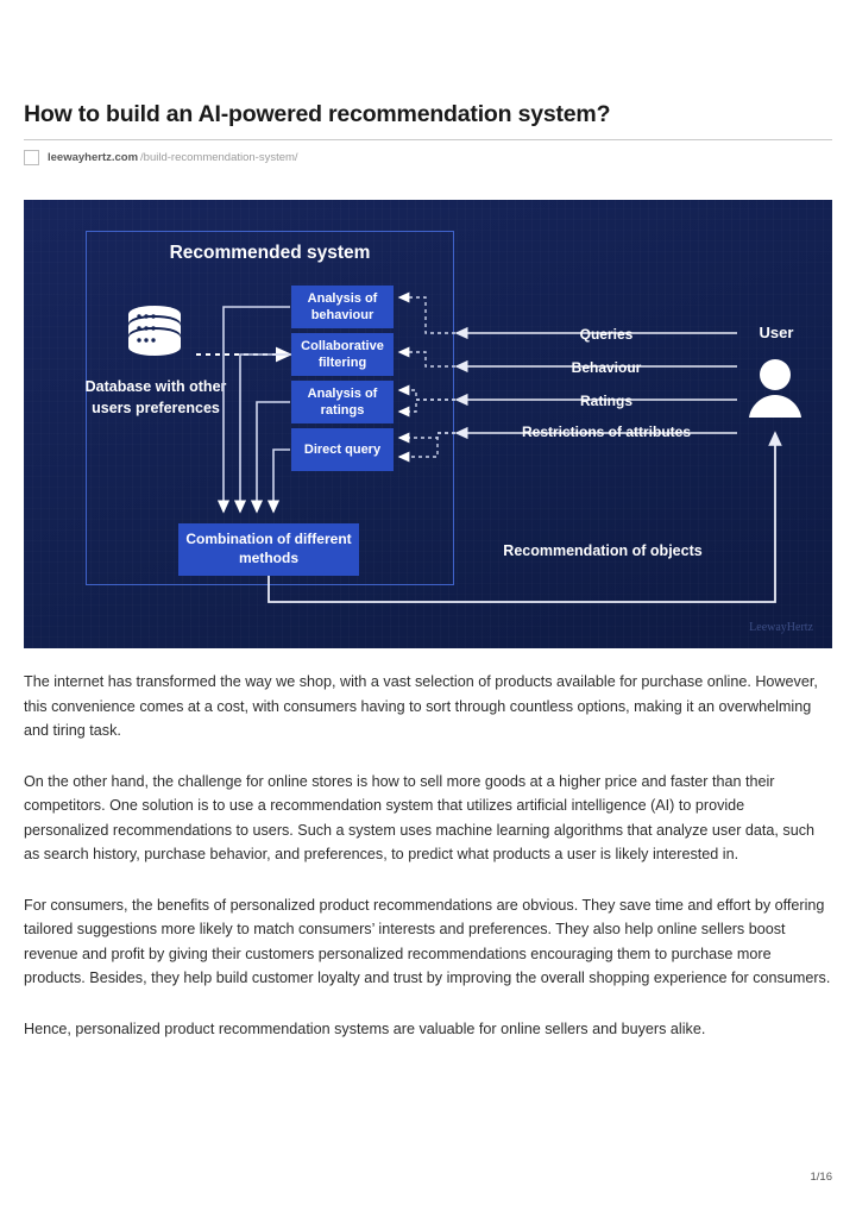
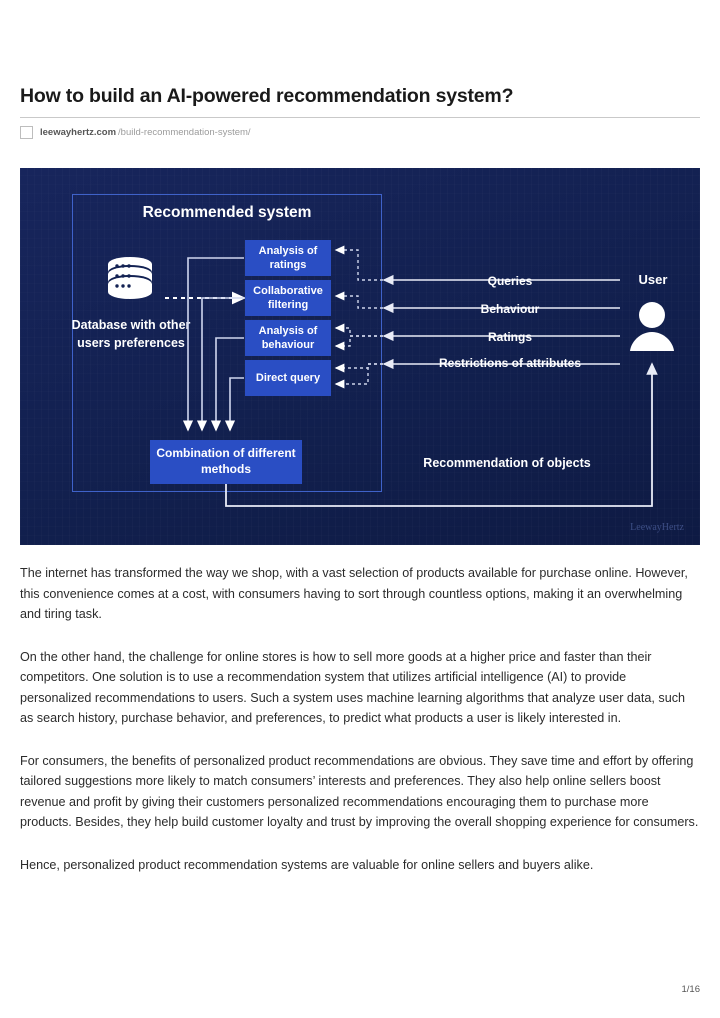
  How to build an AI-powered recommendation system?
  leewayhertz.com
  /build-recommendation-system/
  Recommended system
  Database with othe users preferences
- Analysis of behaviour
+ Analysis of ratings
  Collaborative filtering
- Analysis of ratings
+ Analysis of behaviour
  Direct query
  Combination of different methods
  Queries
  Behaviour
  Ratings
  Restrictions of attributes
  User
  Recommendation of objects
  LeewayHertz
  The internet has transformed the way we shop, with a vast selection of products available for purchase online. However, this convenience comes at a cost, with consumers having to sort through countless options, making it an overwhelming and tiring task.
  On the other hand, the challenge for online stores is how to sell more goods at a higher price and faster than their competitors. One solution is to use a recommendation system that utilizes artificial intelligence (AI) to provide personalized recommendations to users. Such a system uses machine learning algorithms that analyze user data, such as search history, purchase behavior, and preferences, to predict what products a user is likely interested in.
  For consumers, the benefits of personalized product recommendations are obvious. They save time and effort by offering tailored suggestions more likely to match consumers’ interests and preferences. They also help online sellers boost revenue and profit by giving their customers personalized recommendations encouraging them to purchase more products. Besides, they help build customer loyalty and trust by improving the overall shopping experience for consumers.
  Hence, personalized product recommendation systems are valuable for online sellers and buyers alike.
  1/16
